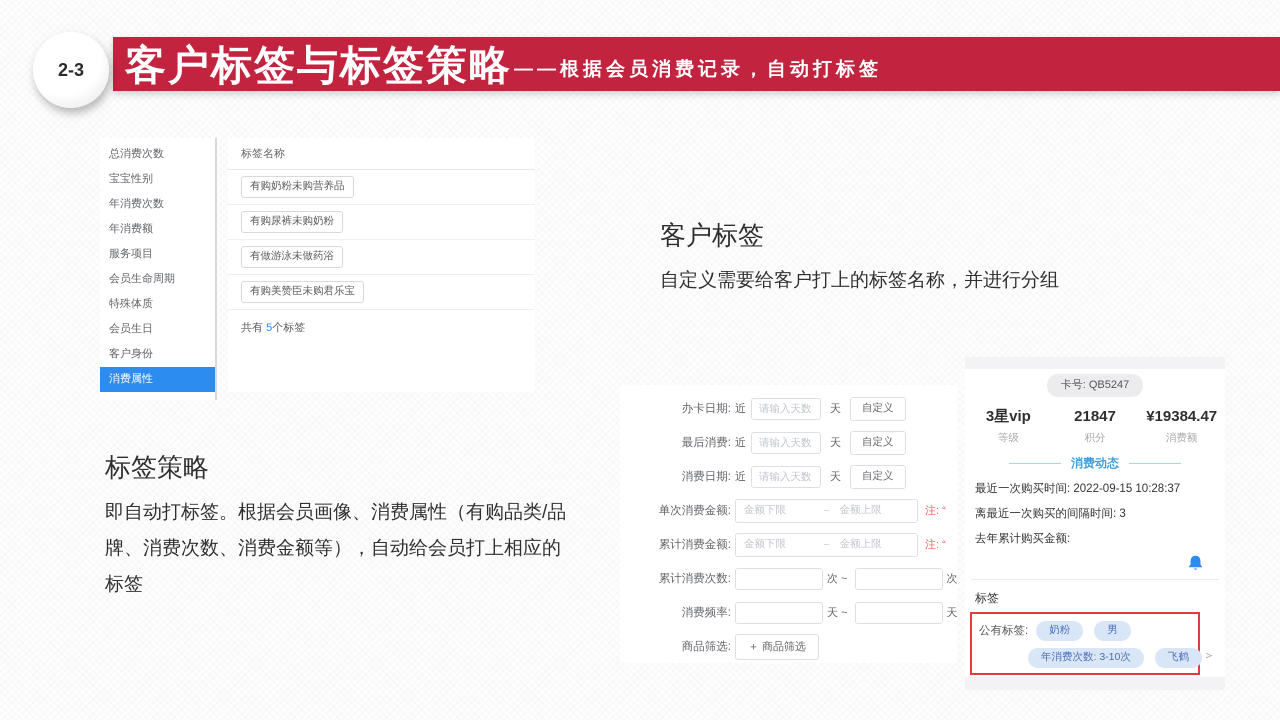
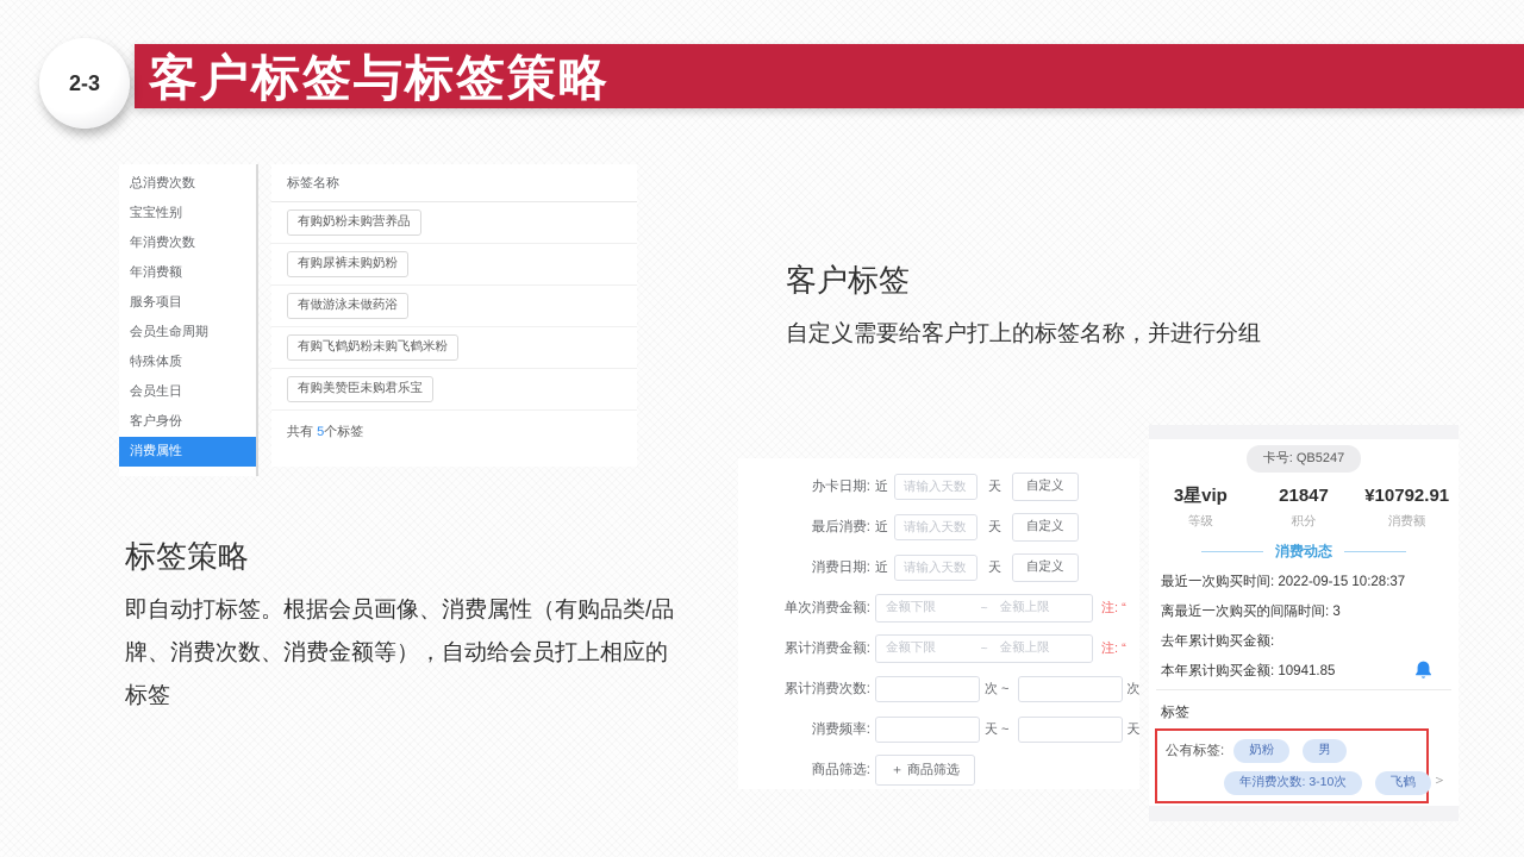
  客户标签与标签策略
- ——根据会员消费记录，自动打标签
  2-3
  总消费次数
  宝宝性别
  年消费次数
  年消费额
  服务项目
  会员生命周期
  特殊体质
  会员生日
  客户身份
  消费属性
  标签名称
  有购奶粉未购营养品
  有购尿裤未购奶粉
  有做游泳未做药浴
+ 有购飞鹤奶粉未购飞鹤米粉
  有购美赞臣未购君乐宝
  共有 5个标签
  客户标签
  自定义需要给客户打上的标签名称，并进行分组
  标签策略
  即自动打标签。根据会员画像、消费属性（有购品类/品牌、消费次数、消费金额等），自动给会员打上相应的标签
  办卡日期:
  近
  请输入天数
  天
  自定义
  最后消费:
  近
  请输入天数
  天
  自定义
  消费日期:
  近
  请输入天数
  天
  自定义
  单次消费金额:
  金额下限
  ~
  金额上限
  注: “
  累计消费金额:
  金额下限
  ~
  金额上限
  注: “
  累计消费次数:
  次 ~
  次
  消费频率:
  天 ~
  天
  商品筛选:
  ＋ 商品筛选
  卡号: QB5247
  3星vip
  21847
- ¥19384.47
+ ¥10792.91
  等级
  积分
  消费额
  消费动态
  最近一次购买时间: 2022-09-15 10:28:37
  离最近一次购买的间隔时间: 3
  去年累计购买金额:
+ 本年累计购买金额: 10941.85
  标签
  公有标签:
  奶粉
  男
  年消费次数: 3-10次
  飞鹤
  ＞
